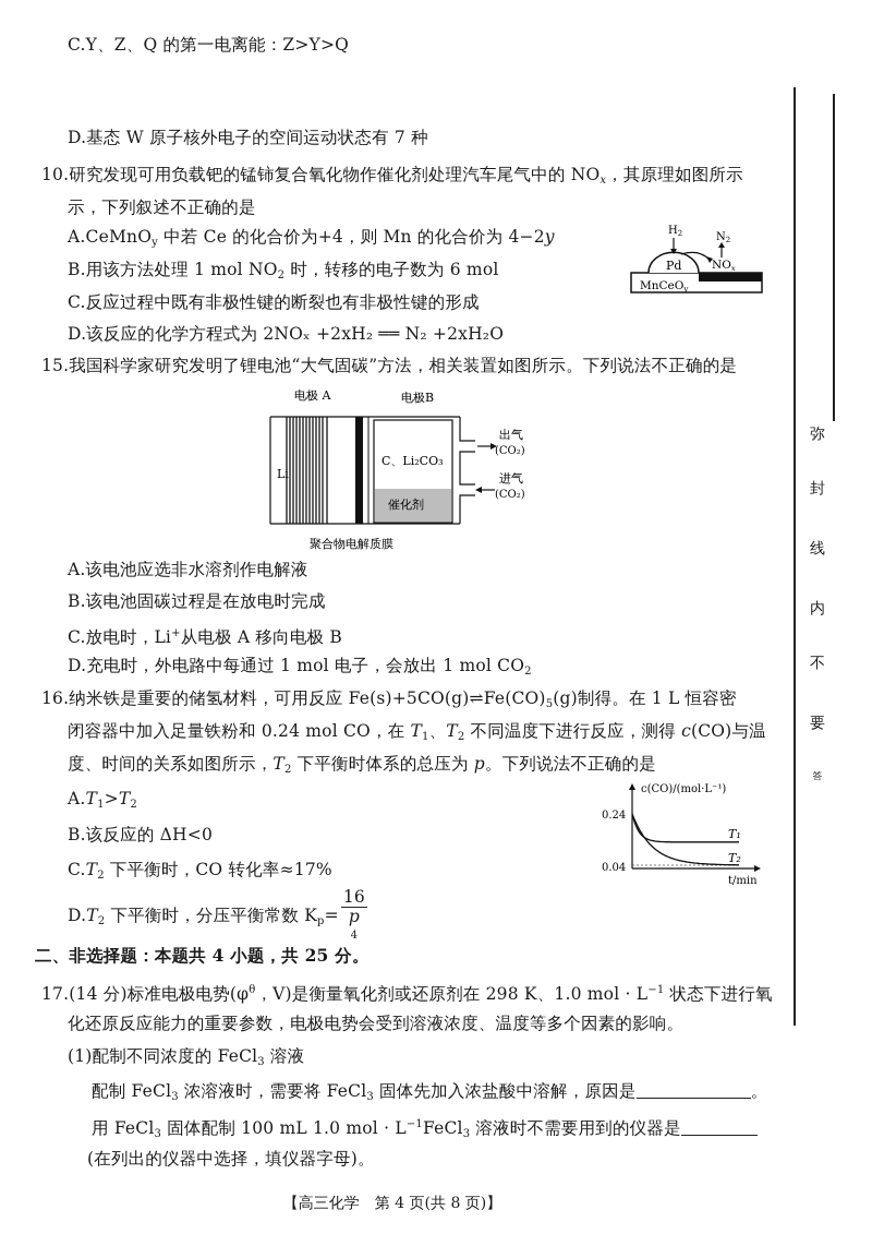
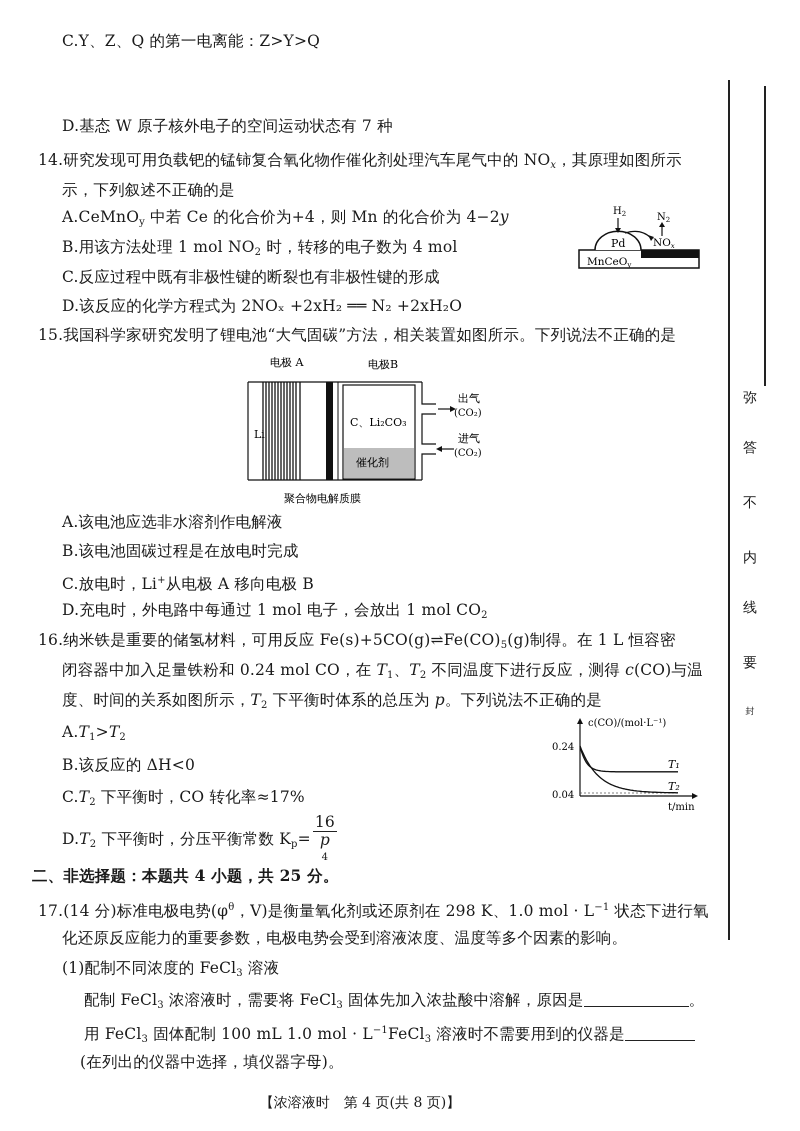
  C.Y、Z、Q 的第一电离能：Z>Y>Q
  D.基态 W 原子核外电子的空间运动状态有 7 种
- 10.研究发现可用负载钯的锰铈复合氧化物作催化剂处理汽车尾气中的 NOx，其原理如图所示
+ 14.研究发现可用负载钯的锰铈复合氧化物作催化剂处理汽车尾气中的 NOx，其原理如图所示
  示，下列叙述不正确的是
  A.CeMnOy 中若 Ce 的化合价为+4，则 Mn 的化合价为 4−2y
- B.用该方法处理 1 mol NO2 时，转移的电子数为 6 mol
+ B.用该方法处理 1 mol NO2 时，转移的电子数为 4 mol
  C.反应过程中既有非极性键的断裂也有非极性键的形成
  D.该反应的化学方程式为 2NOₓ +2xH₂ ══ N₂ +2xH₂O
  Pd
  MnCeOy
  H2
  NOx
  N2
  15.我国科学家研究发明了锂电池“大气固碳”方法，相关装置如图所示。下列说法不正确的是
  电极 A
  电极B
  Li
  C、Li₂CO₃
  催化剂
  出气
  (CO₂)
  进气
  (CO₂)
  聚合物电解质膜
  A.该电池应选非水溶剂作电解液
  B.该电池固碳过程是在放电时完成
  C.放电时，Li+从电极 A 移向电极 B
  D.充电时，外电路中每通过 1 mol 电子，会放出 1 mol CO2
  16.纳米铁是重要的储氢材料，可用反应 Fe(s)+5CO(g)⇌Fe(CO)5(g)制得。在 1 L 恒容密
  闭容器中加入足量铁粉和 0.24 mol CO，在 T1、T2 不同温度下进行反应，测得 c(CO)与温
  度、时间的关系如图所示，T2 下平衡时体系的总压为 p。下列说法不正确的是
  A.T1>T2
  B.该反应的 ΔH<0
  C.T2 下平衡时，CO 转化率≈17%
  D.T2 下平衡时，分压平衡常数 Kp=
  16
  p
  4
  c(CO)/(mol·L⁻¹)
  0.24
  0.04
  T₁
  T₂
  t/min
  二、非选择题：本题共 4 小题，共 25 分。
  17.(14 分)标准电极电势(φθ，V)是衡量氧化剂或还原剂在 298 K、1.0 mol · L−1 状态下进行氧
  化还原反应能力的重要参数，电极电势会受到溶液浓度、温度等多个因素的影响。
  (1)配制不同浓度的 FeCl3 溶液
  配制 FeCl3 浓溶液时，需要将 FeCl3 固体先加入浓盐酸中溶解，原因是 。
  用 FeCl3 固体配制 100 mL 1.0 mol · L−1FeCl3 溶液时不需要用到的仪器是
  (在列出的仪器中选择，填仪器字母)。
- 【高三化学 第 4 页(共 8 页)】
+ 【浓溶液时 第 4 页(共 8 页)】
  弥
- 封
+ 答
- 线
+ 不
  内
- 不
+ 线
  要
- 答
+ 封
